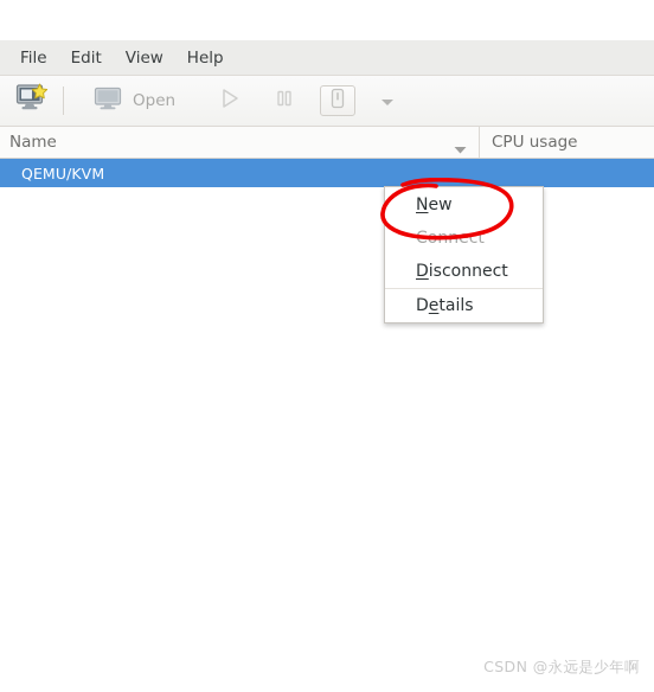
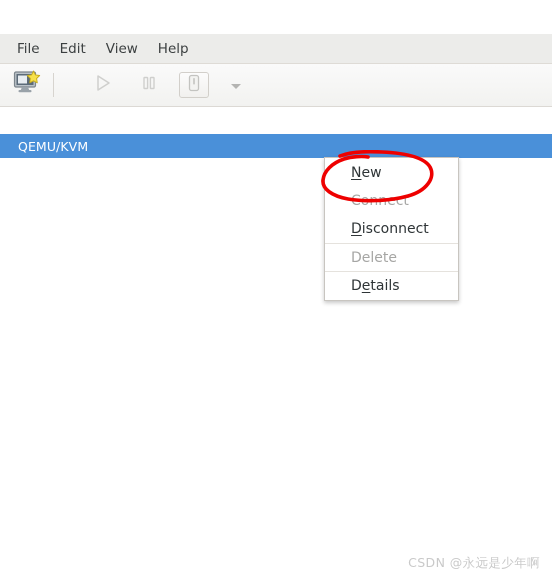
  File
  Edit
  View
  Help
- Open
- Name
- CPU usage
  QEMU/KVM
  N
  ew
  D
  isconnect
+ Delete
  D
  e
  tails
  CSDN @永远是少年啊
